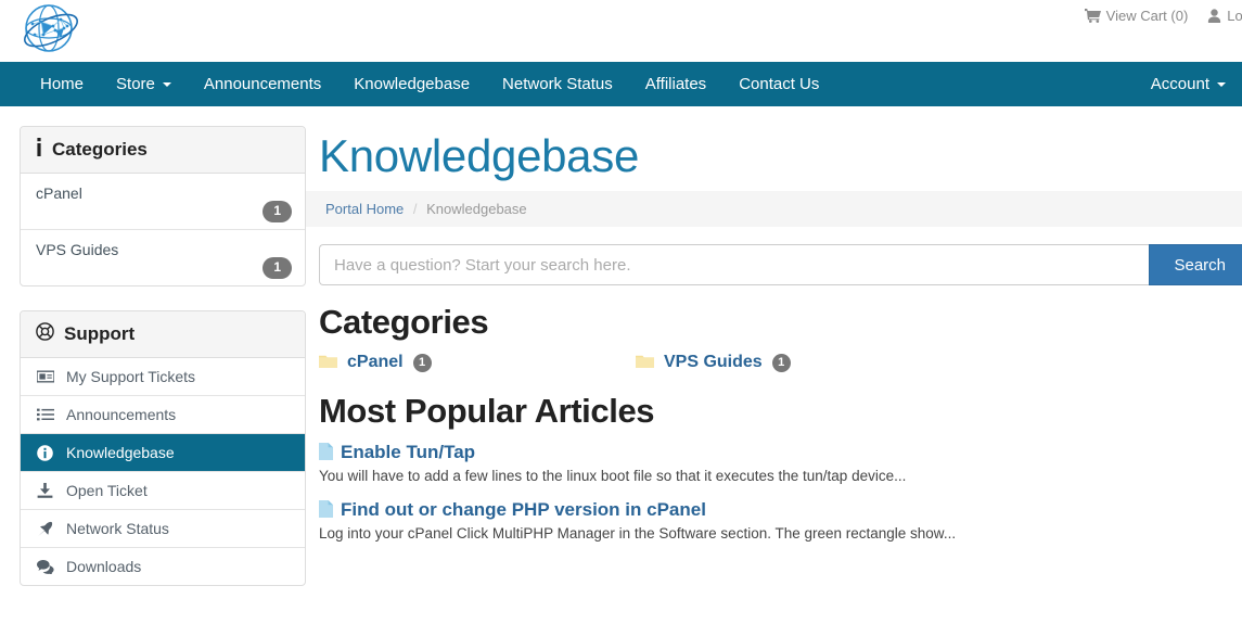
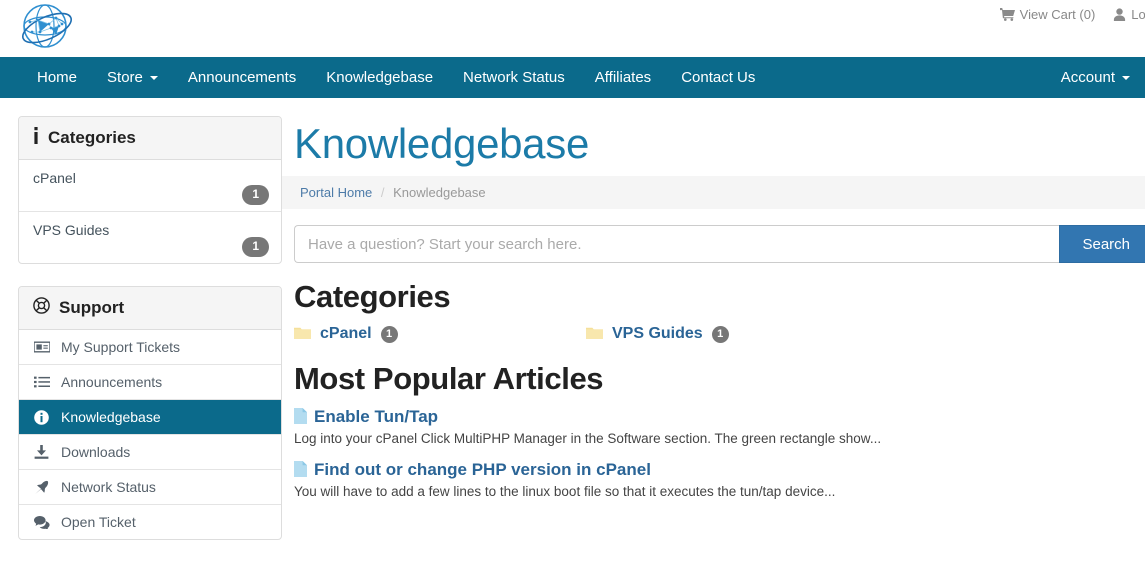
  View Cart (0)
  Home
  Store
  Announcements
  Knowledgebase
  Network Status
  Affiliates
  Contact Us
  Account
  Categories
  cPanel
  1
  VPS Guides
  1
  Support
  My Support Tickets
  Announcements
  Knowledgebase
- Open Ticket
+ Downloads
  Network Status
- Downloads
+ Open Ticket
  Knowledgebase
  Portal Home / Knowledgebase
  Have a question? Start your search here.
  Search
  Categories
  cPanel
  1
  VPS Guides
  1
  Most Popular Articles
  Enable Tun/Tap
- You will have to add a few lines to the linux boot file so that it executes the tun/tap device...
+ Log into your cPanel Click MultiPHP Manager in the Software section. The green rectangle show...
  Find out or change PHP version in cPanel
- Log into your cPanel Click MultiPHP Manager in the Software section. The green rectangle show...
+ You will have to add a few lines to the linux boot file so that it executes the tun/tap device...
